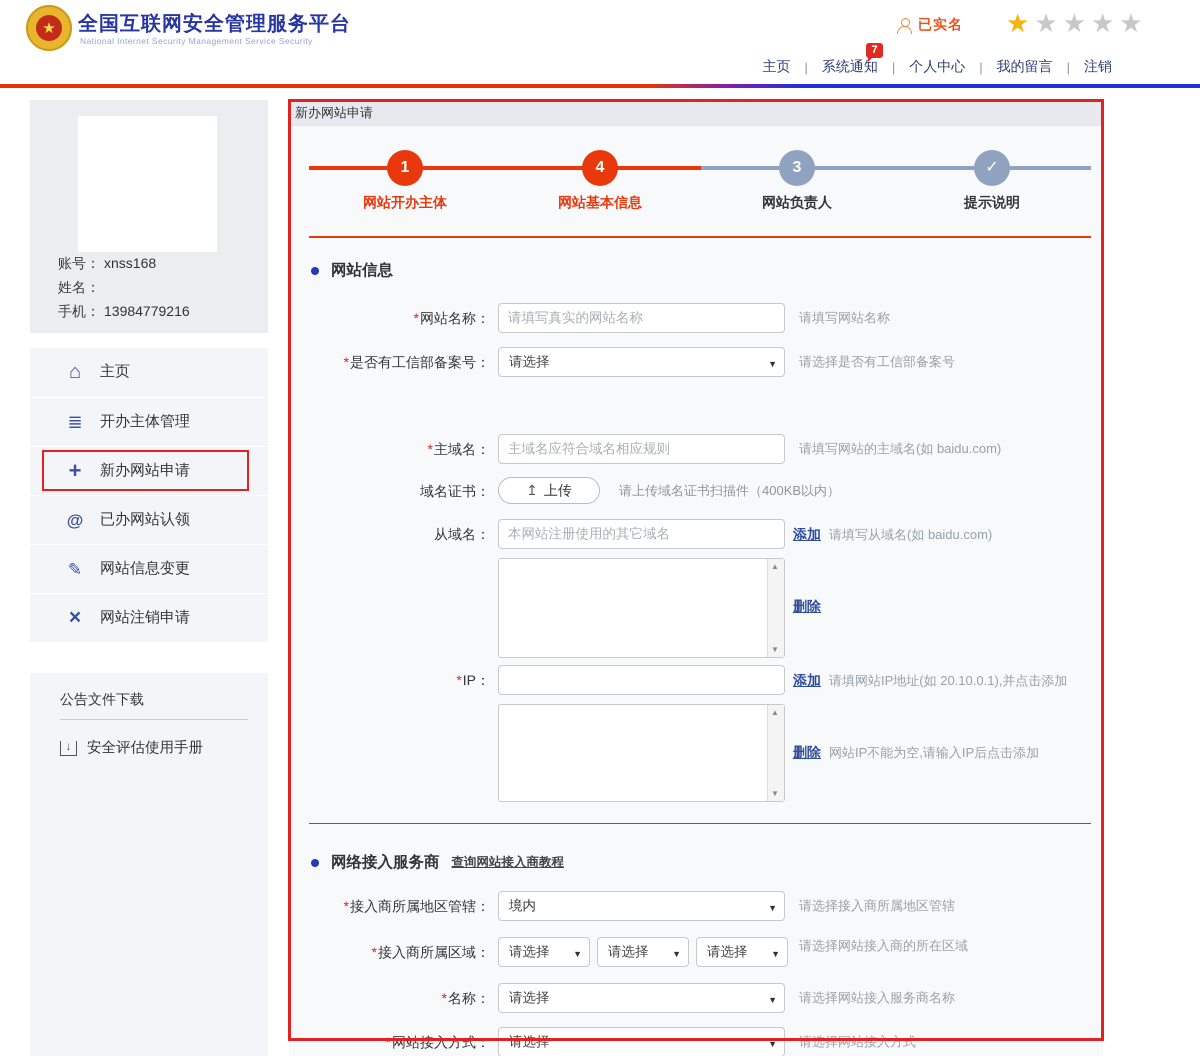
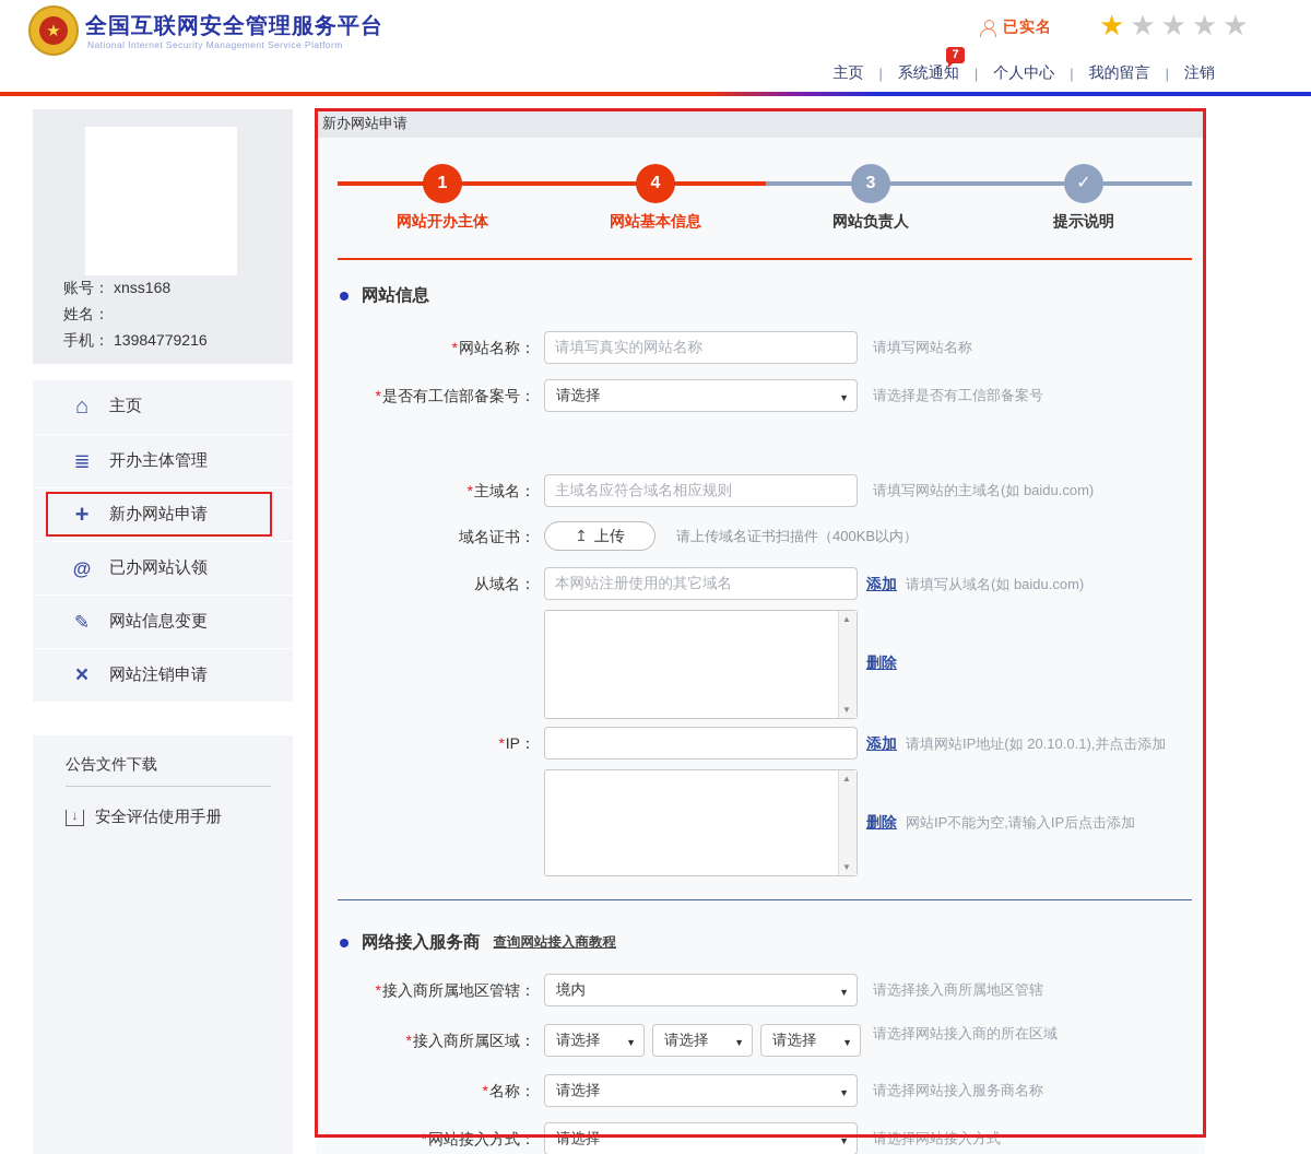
  ★
  全国互联网安全管理服务平台
- National Internet Security Management Service Security
+ National Internet Security Management Service Platform
  已实名
  ★★★★★
  7
  主页
  |
  系统通知
  |
  个人中心
  |
  我的留言
  |
  注销
  账号： xnss168
  姓名：
  手机： 13984779216
  主页
  开办主体管理
  新办网站申请
  已办网站认领
  网站信息变更
  网站注销申请
  公告文件下载
  ↓
  安全评估使用手册
  新办网站申请
  1
  网站开办主体
  4
  网站基本信息
  3
  网站负责人
  ✓
  提示说明
  网站信息
  *网站名称：
  请填写真实的网站名称
  请填写网站名称
  *是否有工信部备案号：
  请选择
  请选择是否有工信部备案号
  *主域名：
  主域名应符合域名相应规则
  请填写网站的主域名(如 baidu.com)
  域名证书：
  ↥ 上传
  请上传域名证书扫描件（400KB以内）
  从域名：
  本网站注册使用的其它域名
  添加 请填写从域名(如 baidu.com)
  删除
  *IP：
  添加 请填网站IP地址(如 20.10.0.1),并点击添加
  删除 网站IP不能为空,请输入IP后点击添加
  网络接入服务商
  查询网站接入商教程
  *接入商所属地区管辖：
  境内
  请选择接入商所属地区管辖
  *接入商所属区域：
  请选择
  请选择
  请选择
  请选择网站接入商的所在区域
  *名称：
  请选择
  请选择网站接入服务商名称
  *网站接入方式：
  请选择
  请选择网站接入方式
